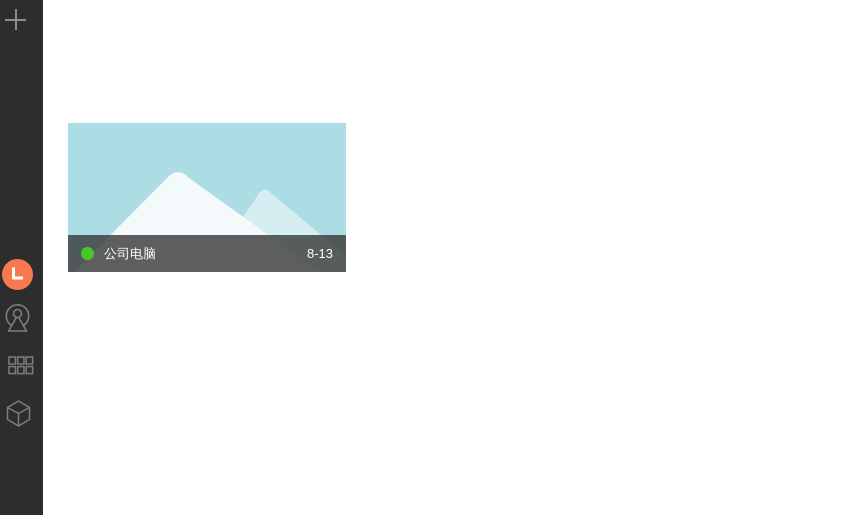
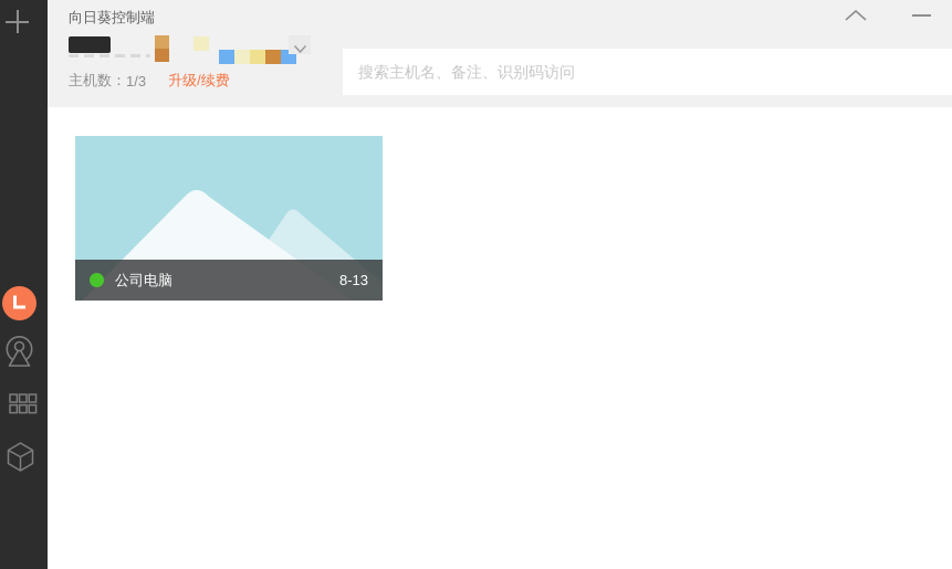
+ 向日葵控制端
+ 主机数：
+ 1/3
+ 升级/续费
+ 搜索主机名、备注、识别码访问
  公司电脑
  8-13
